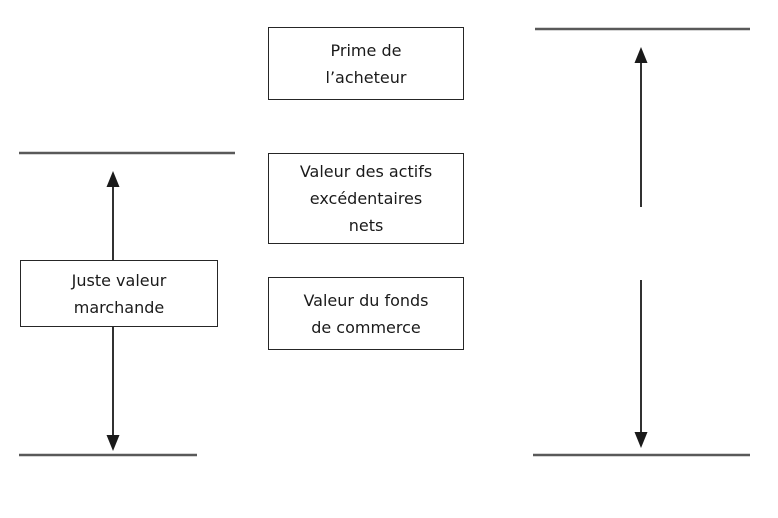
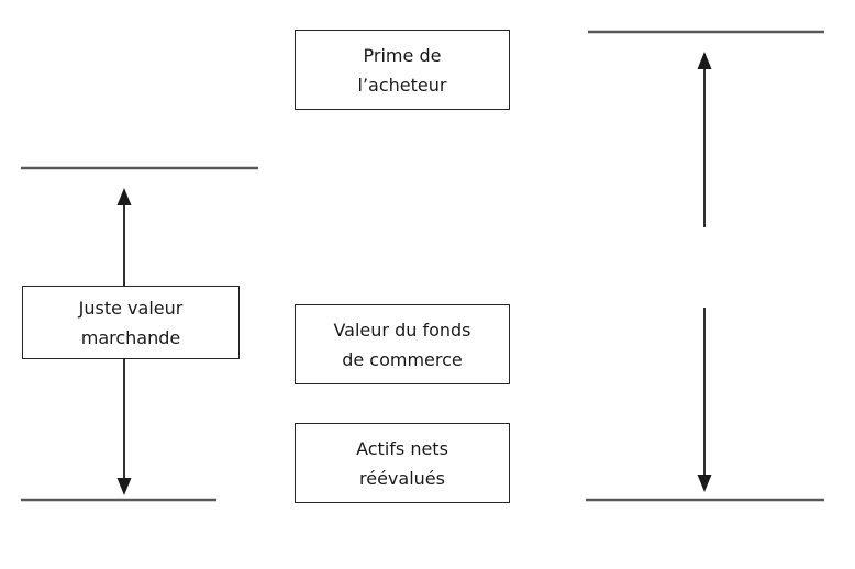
  Juste valeur
  marchande
  Prime de
  l’acheteur
- Valeur des actifs
- excédentaires
- nets
  Valeur du fonds
  de commerce
+ Actifs nets
+ réévalués
